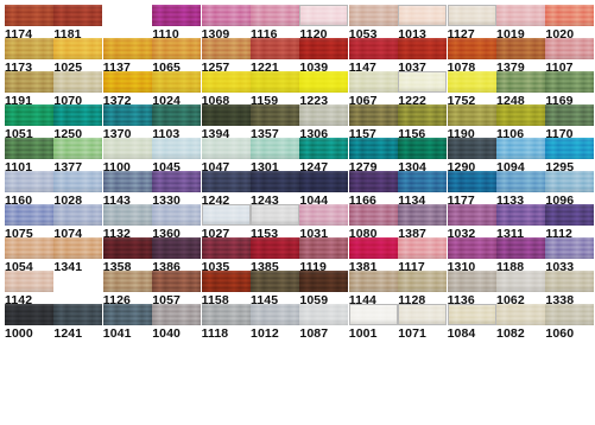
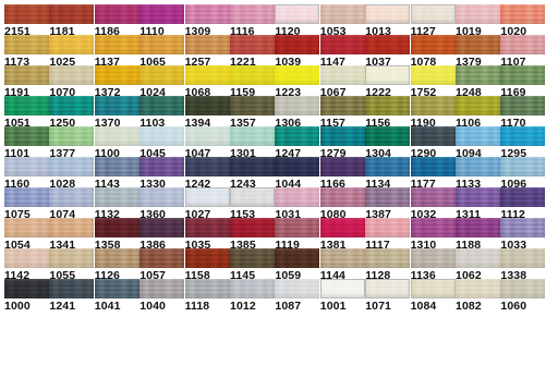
- 1174
+ 2151
  1181
+ 1186
  1110
  1309
  1116
  1120
  1053
  1013
  1127
  1019
  1020
  1173
  1025
  1137
  1065
  1257
  1221
  1039
  1147
  1037
  1078
  1379
  1107
  1191
  1070
  1372
  1024
  1068
  1159
  1223
  1067
  1222
  1752
  1248
  1169
  1051
  1250
  1370
  1103
  1394
  1357
  1306
  1157
  1156
  1190
  1106
  1170
  1101
  1377
  1100
  1045
  1047
  1301
  1247
  1279
  1304
  1290
  1094
  1295
  1160
  1028
  1143
  1330
  1242
  1243
  1044
  1166
  1134
  1177
  1133
  1096
  1075
  1074
  1132
  1360
  1027
  1153
  1031
  1080
  1387
  1032
  1311
  1112
  1054
  1341
  1358
  1386
  1035
  1385
  1119
  1381
  1117
  1310
  1188
  1033
  1142
+ 1055
  1126
  1057
  1158
  1145
  1059
  1144
  1128
  1136
  1062
  1338
  1000
  1241
  1041
  1040
  1118
  1012
  1087
  1001
  1071
  1084
  1082
  1060
